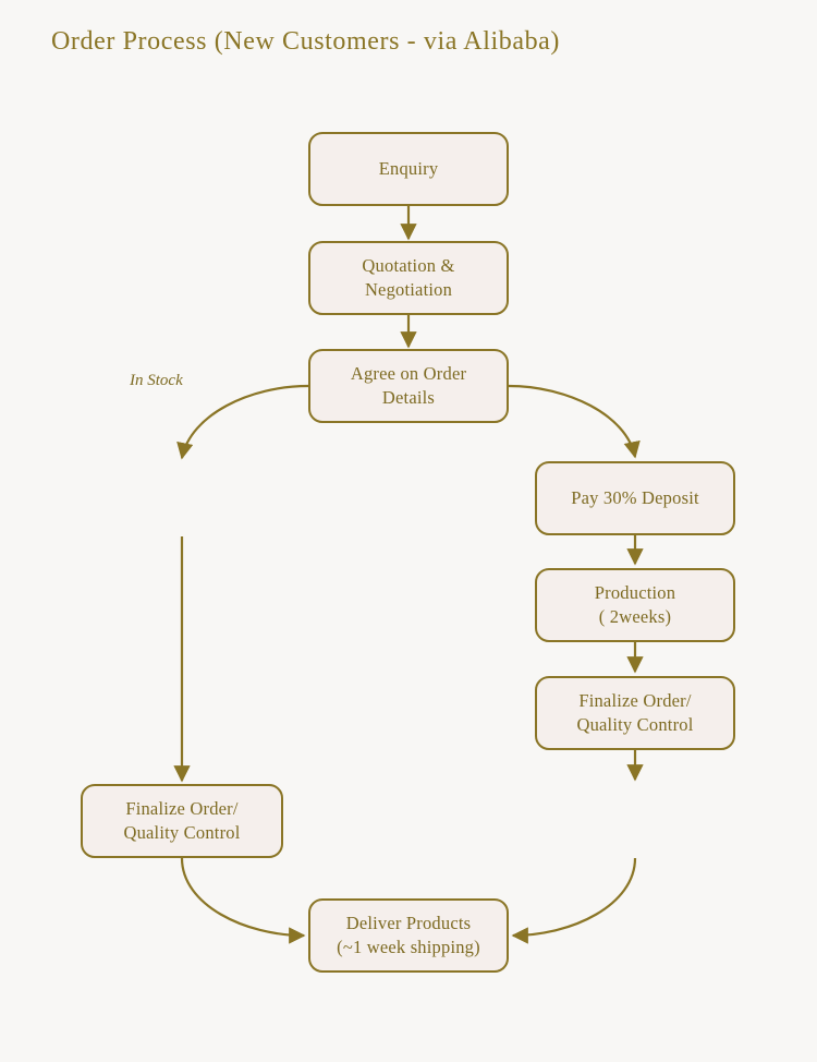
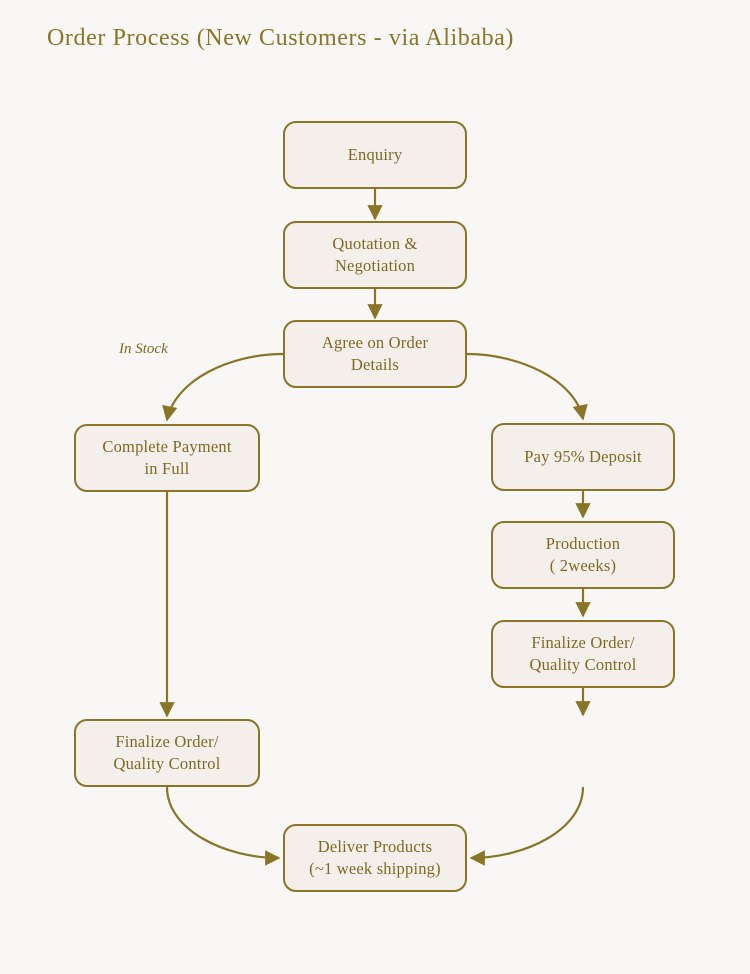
  Order Process (New Customers - via Alibaba)
  Enquiry
  Quotation &
  Negotiation
  Agree on Order
  Details
+ Complete Payment
+ in Full
- Pay 30% Deposit
+ Pay 95% Deposit
  Production
  ( 2weeks)
  Finalize Order/
  Quality Control
  Finalize Order/
  Quality Control
  Deliver Products
  (~1 week shipping)
  In Stock
